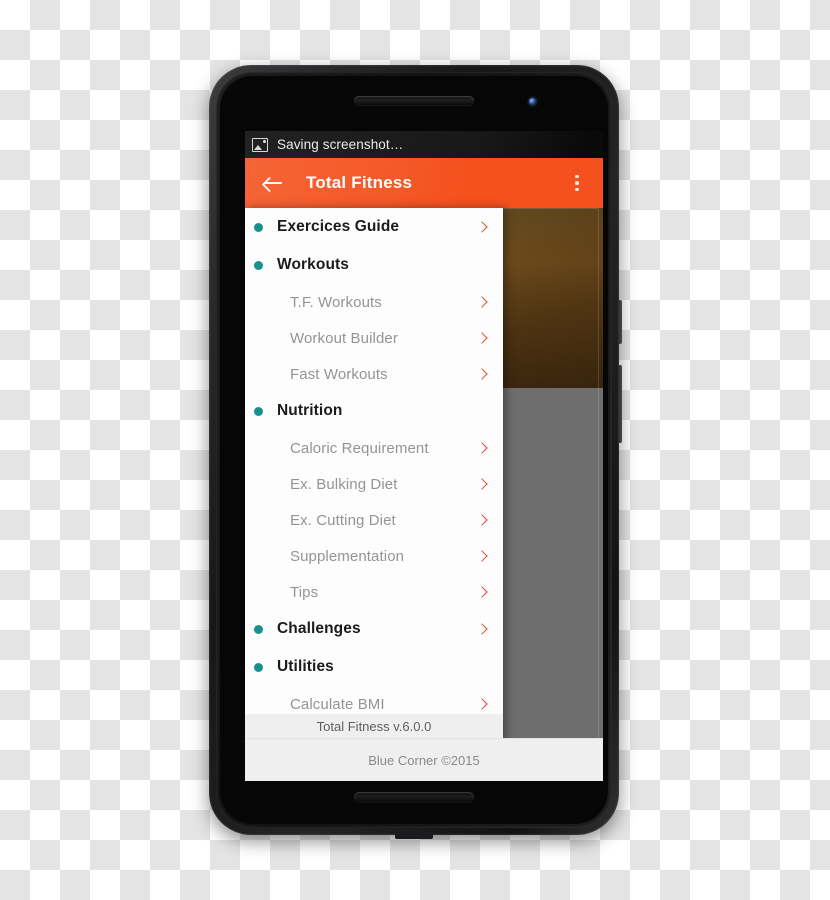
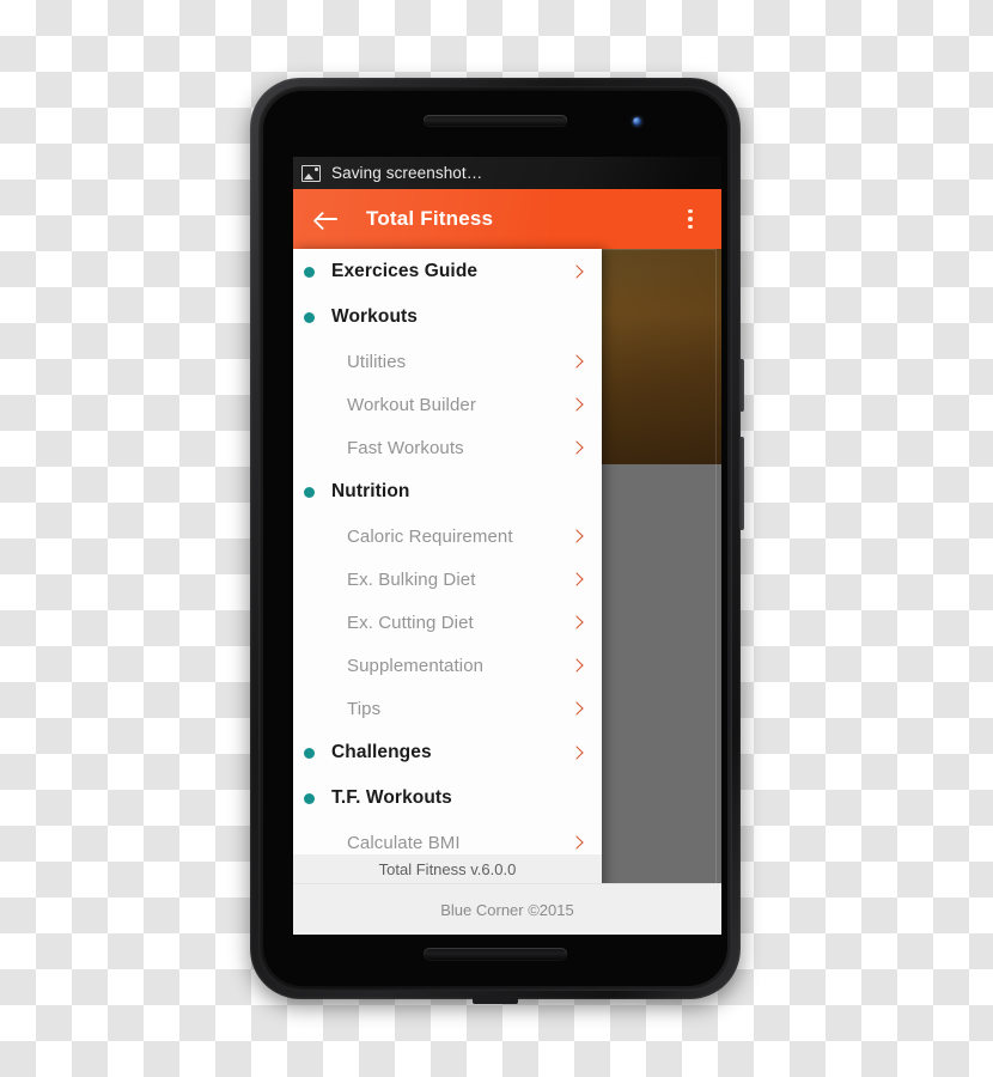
  Total Fitness
  Exercices Guide
  Workouts
- T.F. Workouts
+ Utilities
  Workout Builder
  Fast Workouts
  Nutrition
  Caloric Requirement
  Ex. Bulking Diet
  Ex. Cutting Diet
  Supplementation
  Tips
  Challenges
- Utilities
+ T.F. Workouts
  Calculate BMI
  Total Fitness v.6.0.0
  Blue Corner ©2015
